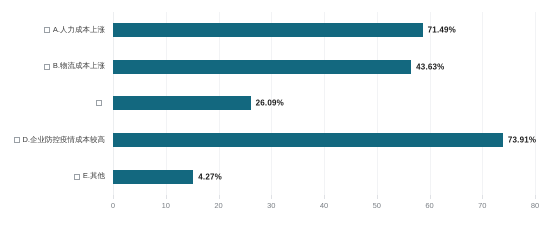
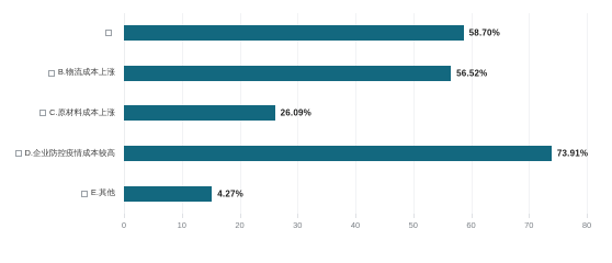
- A.人力成本上涨
  B.物流成本上涨
+ C.原材料成本上涨
  D.企业防控疫情成本较高
  E.其他
- 71.49%
+ 58.70%
- 43.63%
+ 56.52%
  26.09%
  73.91%
  4.27%
  0
  10
  20
  30
  40
  50
  60
  70
  80
